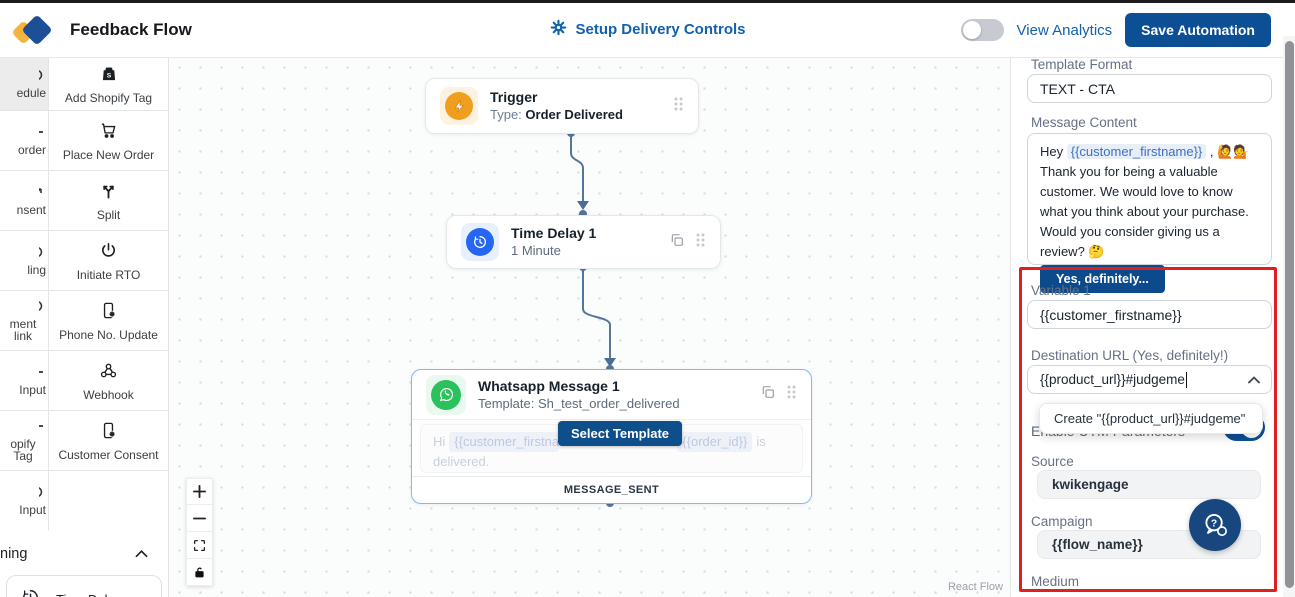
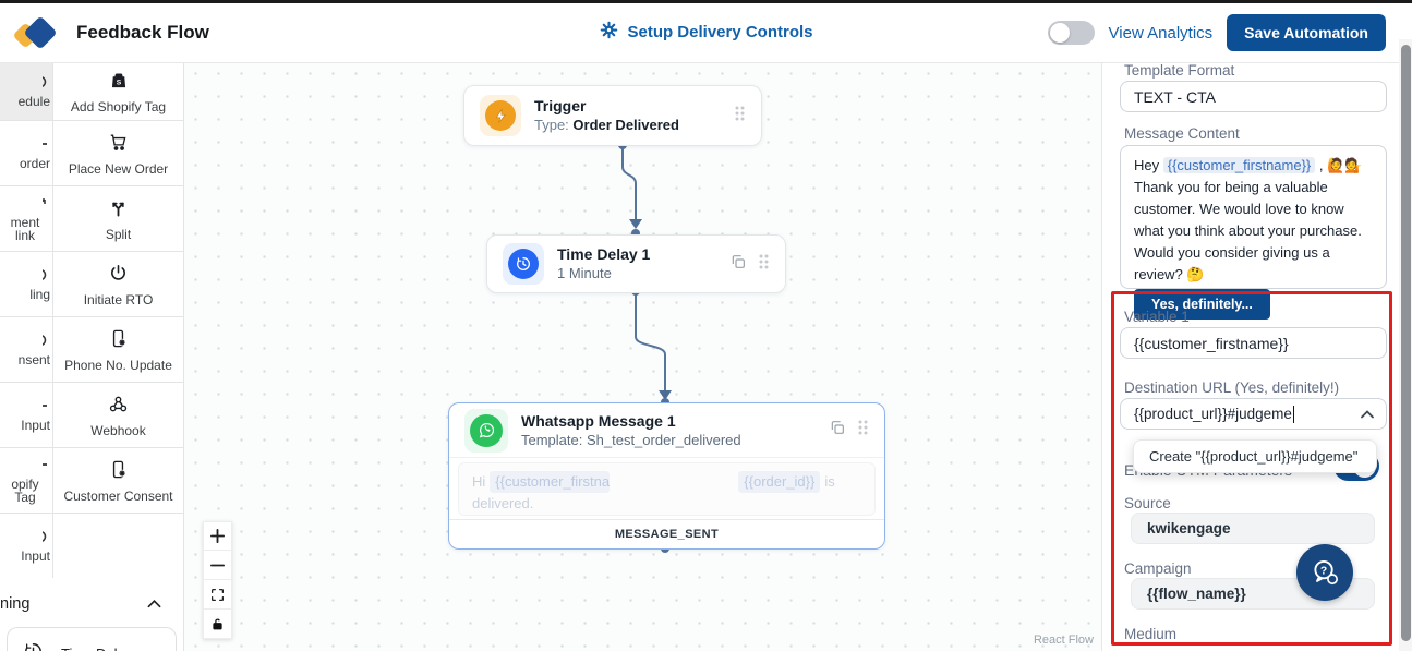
  Feedback Flow
  Setup Delivery Controls
  View Analytics
  Save Automation
  edule
  Add Shopify Tag
  order
  Place New Order
- nsent
+ ment link
  Split
  ling
  Initiate RTO
- ment link
+ nsent
  Phone No. Update
  Input
  Webhook
  opify Tag
  Customer Consent
  Input
  ning
  Trigger
  Type: Order Delivered
  Time Delay 1
  1 Minute
  Whatsapp Message 1
  Template: Sh_test_order_delivered
  Hi
  {{customer_firstna
  {{order_id}}
  is
  delivered.
- Select Template
  MESSAGE_SENT
  React Flow
  Template Format
  TEXT - CTA
  Message Content
  Hey {{customer_firstname}} , 🙋💁
  Thank you for being a valuable customer. We would love to know what you think about your purchase. Would you consider giving us a review? 🤔
  Yes, definitely...
  Variable 1
  {{customer_firstname}}
  Destination URL (Yes, definitely!)
  {{product_url}}#judgeme
  Create "{{product_url}}#judgeme"
  Source
  kwikengage
  Campaign
  {{flow_name}}
  Medium
  ?
